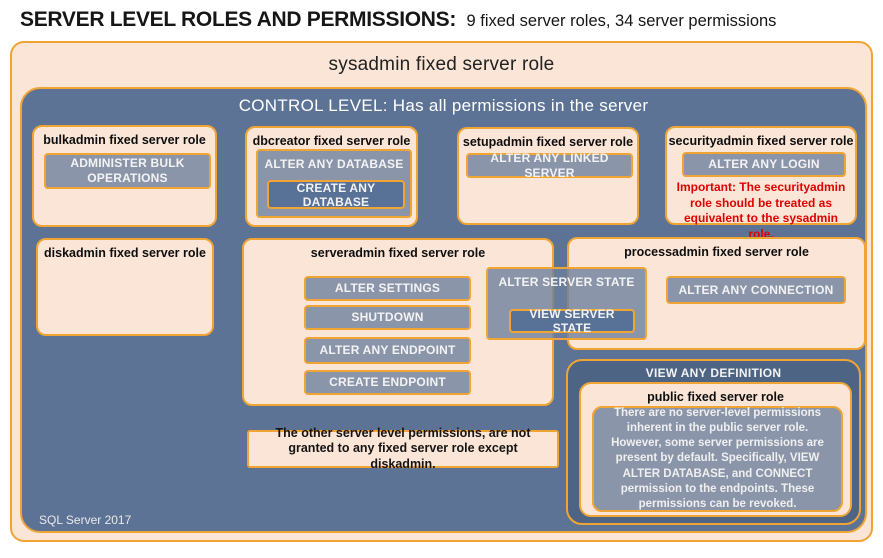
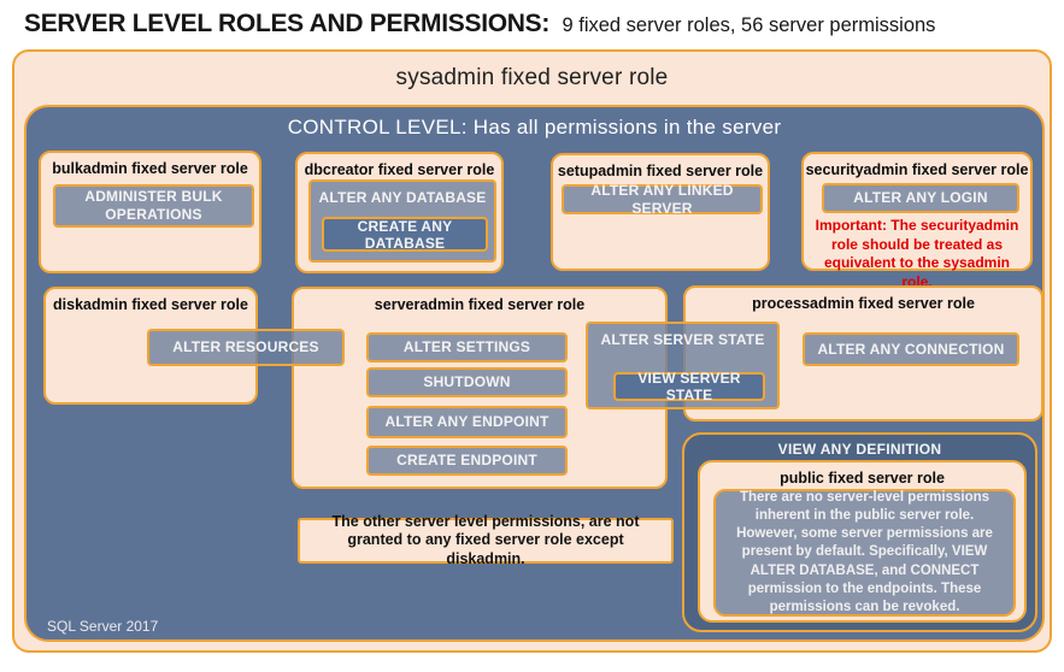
- SERVER LEVEL ROLES AND PERMISSIONS: 9 fixed server roles, 34 server permissions
+ SERVER LEVEL ROLES AND PERMISSIONS: 9 fixed server roles, 56 server permissions
  sysadmin fixed server role
  CONTROL LEVEL: Has all permissions in the server
  bulkadmin fixed server role
  ADMINISTER BULK OPERATIONS
  dbcreator fixed server role
  ALTER ANY DATABASE
  CREATE ANY DATABASE
  setupadmin fixed server role
  ALTER ANY LINKED SERVER
  securityadmin fixed server role
  ALTER ANY LOGIN
  Important: The securityadmin role should be treated as equivalent to the sysadmin role.
  diskadmin fixed server role
  serveradmin fixed server role
  ALTER SETTINGS
  SHUTDOWN
  ALTER ANY ENDPOINT
  CREATE ENDPOINT
  processadmin fixed server role
  ALTER ANY CONNECTION
+ ALTER RESOURCES
  ALTER SERVER STATE
  VIEW SERVER STATE
  VIEW ANY DEFINITION
  public fixed server role
  There are no server-level permissions inherent in the public server role. However, some server permissions are present by default. Specifically, VIEW ALTER DATABASE, and CONNECT permission to the endpoints. These permissions can be revoked.
  The other server level permissions, are not granted to any fixed server role except diskadmin.
  SQL Server 2017
